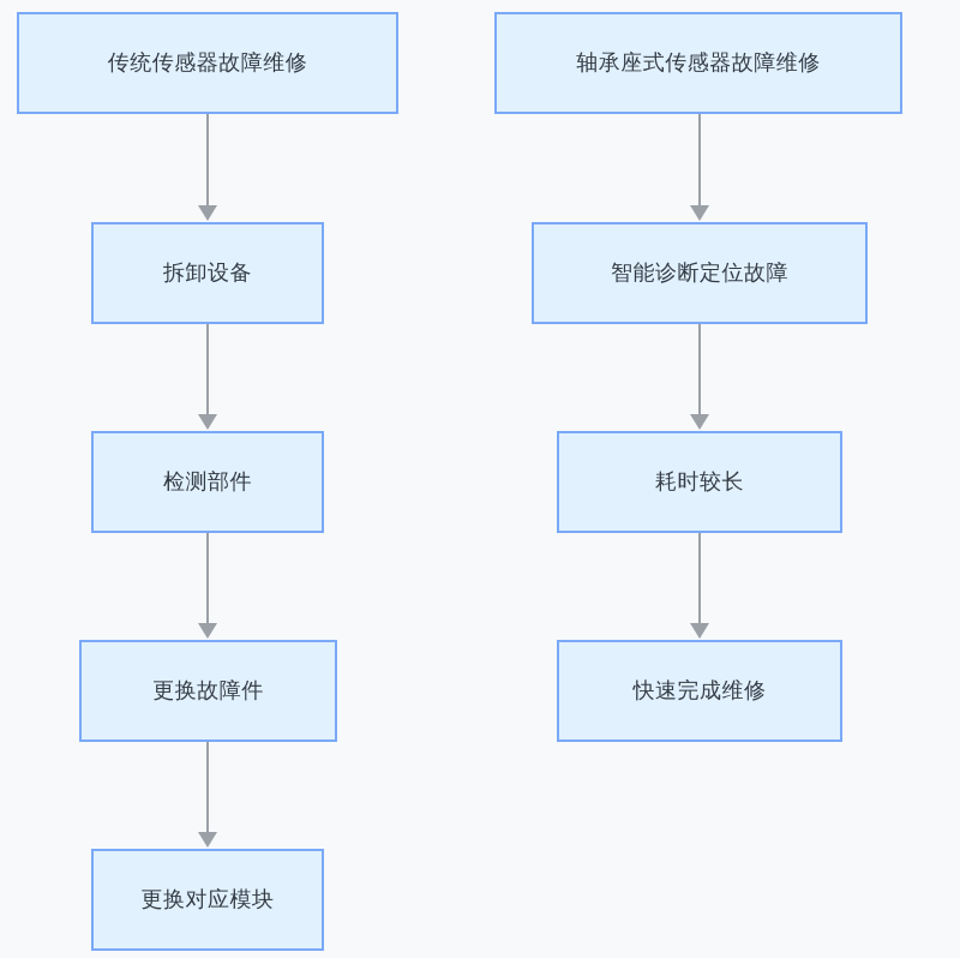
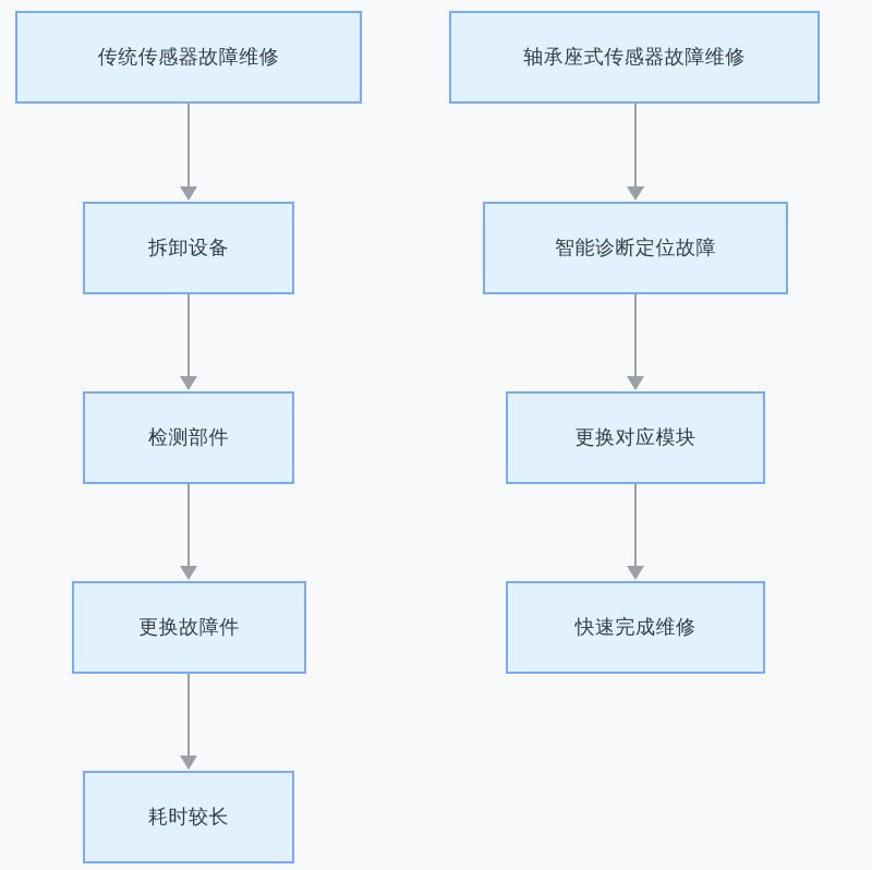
  传统传感器故障维修
  拆卸设备
  检测部件
  更换故障件
- 更换对应模块
+ 耗时较长
  轴承座式传感器故障维修
  智能诊断定位故障
- 耗时较长
+ 更换对应模块
  快速完成维修
